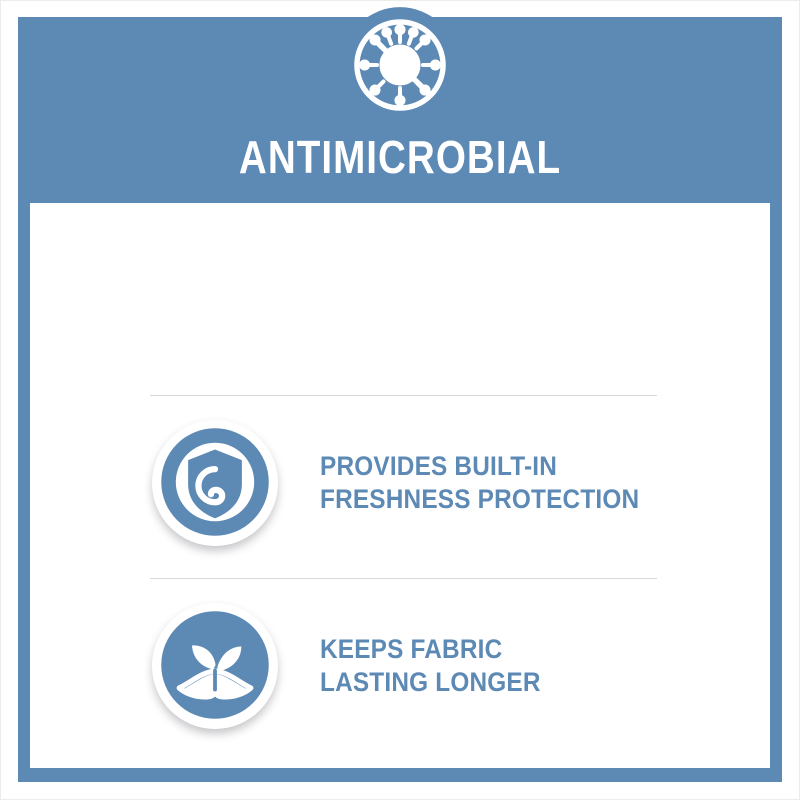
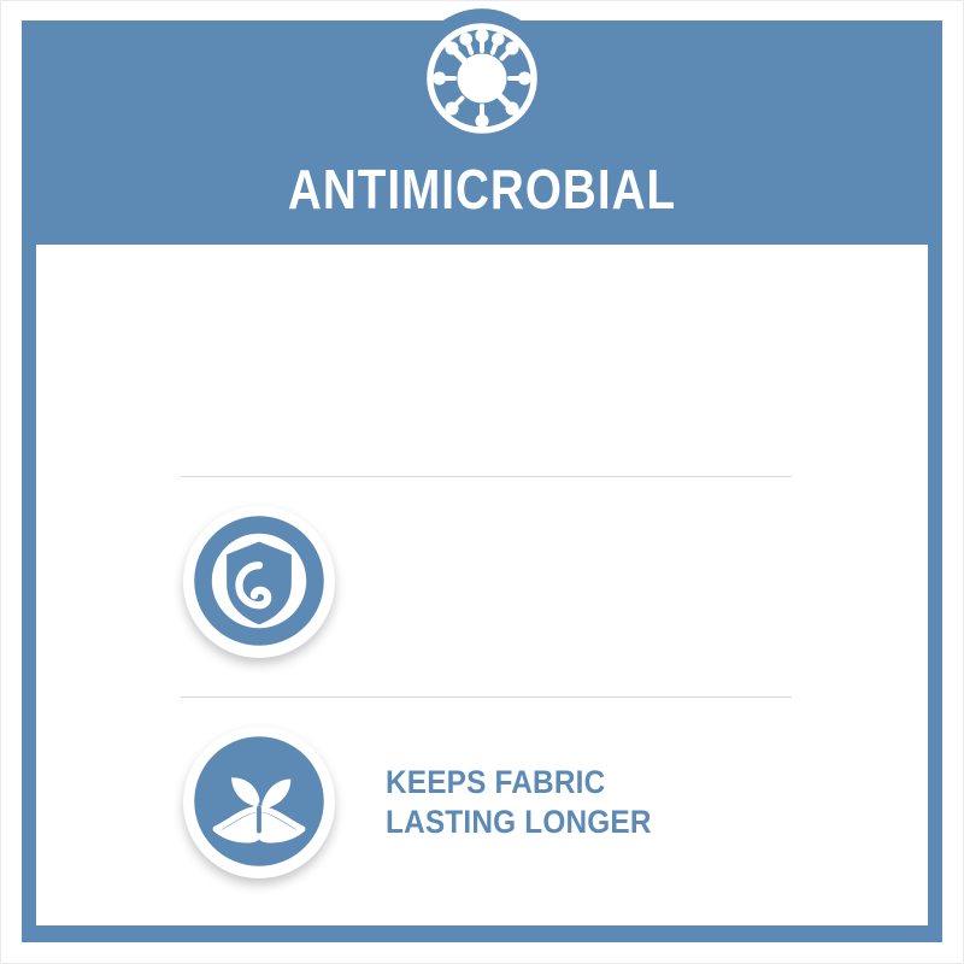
- PROVIDES BUILT-IN
- FRESHNESS PROTECTION
  KEEPS FABRIC
  LASTING LONGER
  ANTIMICROBIAL
